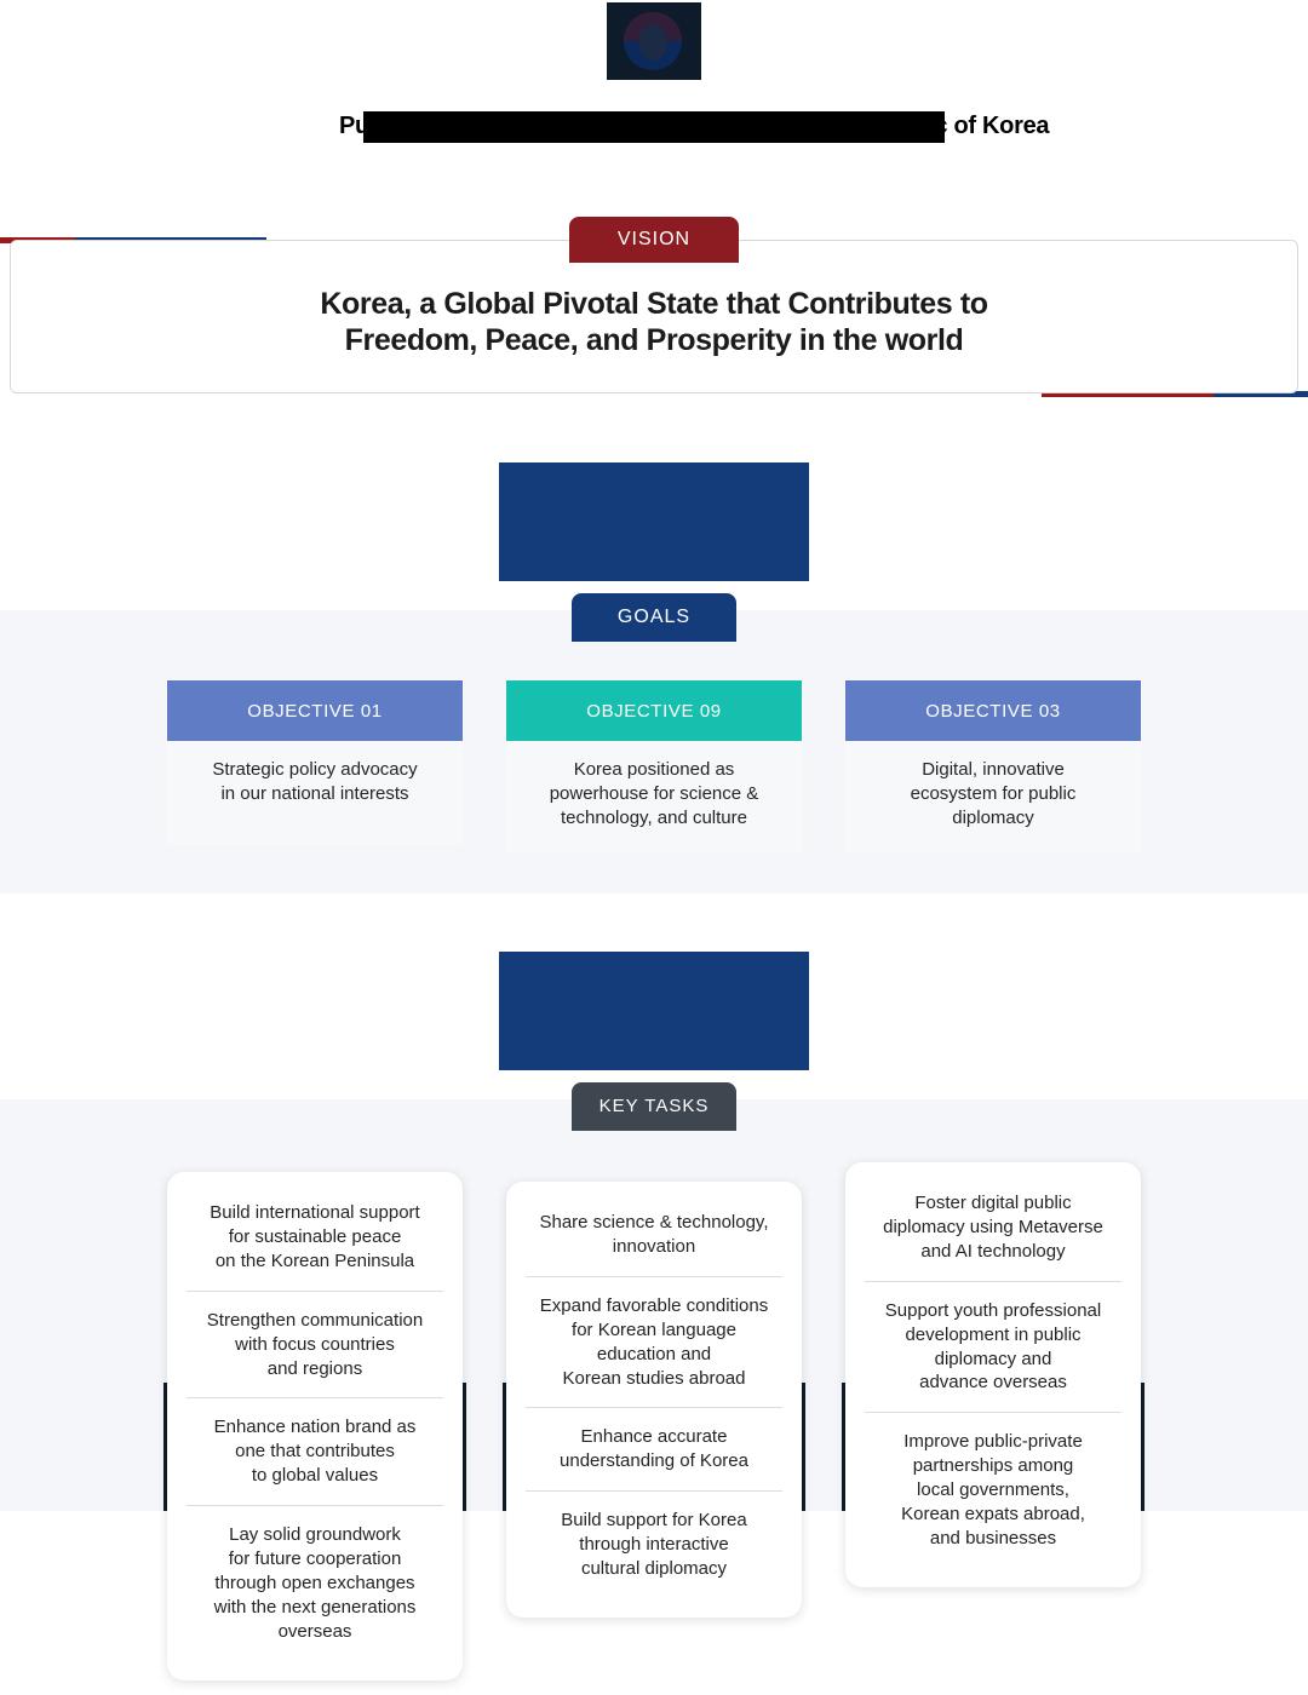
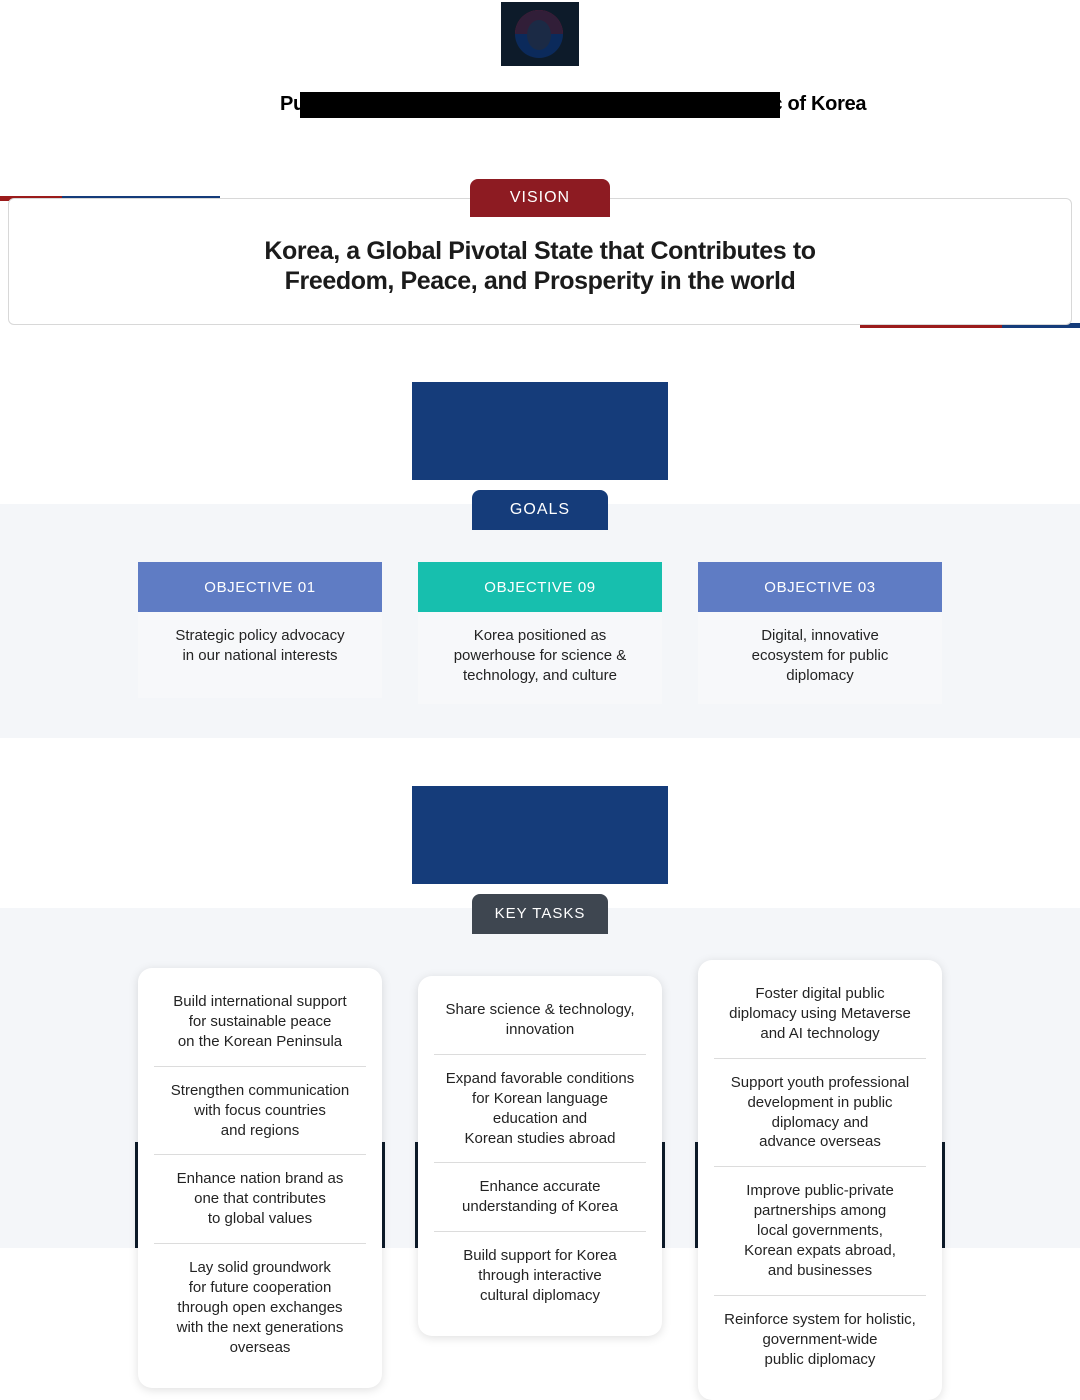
  Public Diplomacy Implementation Plan of the Republic of Korea
  Korea, a Global Pivotal State that Contributes to
  Freedom, Peace, and Prosperity in the world
  VISION
  GOALS
  OBJECTIVE 01
  Strategic policy advocacy
  in our national interests
  OBJECTIVE 09
  Korea positioned as
  powerhouse for science &
  technology, and culture
  OBJECTIVE 03
  Digital, innovative
  ecosystem for public
  diplomacy
  KEY TASKS
  Build international support
  for sustainable peace
  on the Korean Peninsula
  Strengthen communication
  with focus countries
  and regions
  Enhance nation brand as
  one that contributes
  to global values
  Lay solid groundwork
  for future cooperation
  through open exchanges
  with the next generations
  overseas
  Share science & technology,
  innovation
  Expand favorable conditions
  for Korean language
  education and
  Korean studies abroad
  Enhance accurate
  understanding of Korea
  Build support for Korea
  through interactive
  cultural diplomacy
  Foster digital public
  diplomacy using Metaverse
  and AI technology
  Support youth professional
  development in public
  diplomacy and
  advance overseas
  Improve public-private
  partnerships among
  local governments,
  Korean expats abroad,
  and businesses
+ Reinforce system for holistic,
+ government-wide
+ public diplomacy
